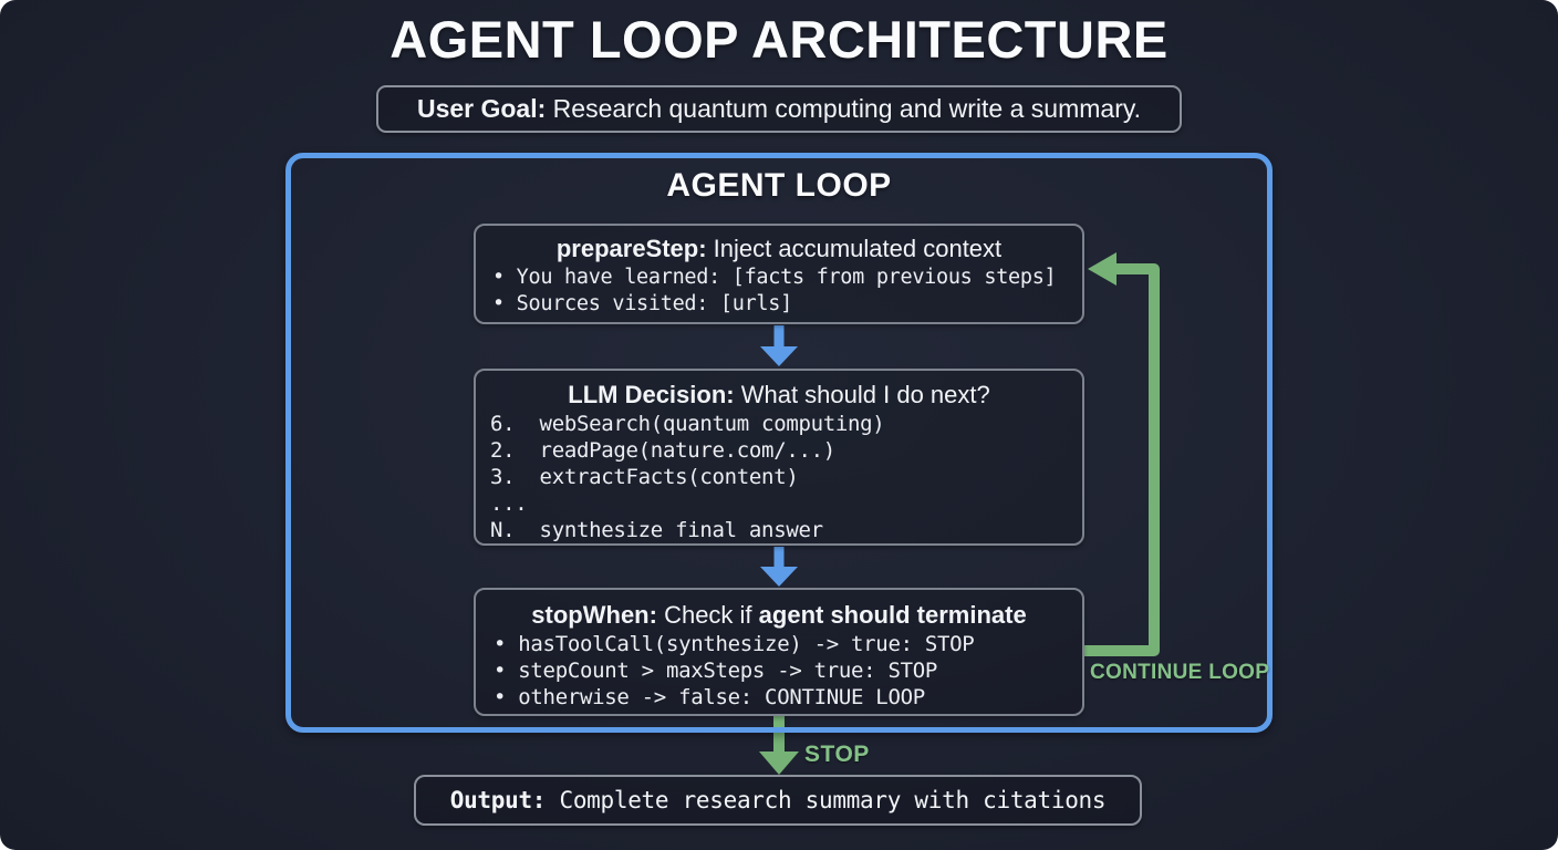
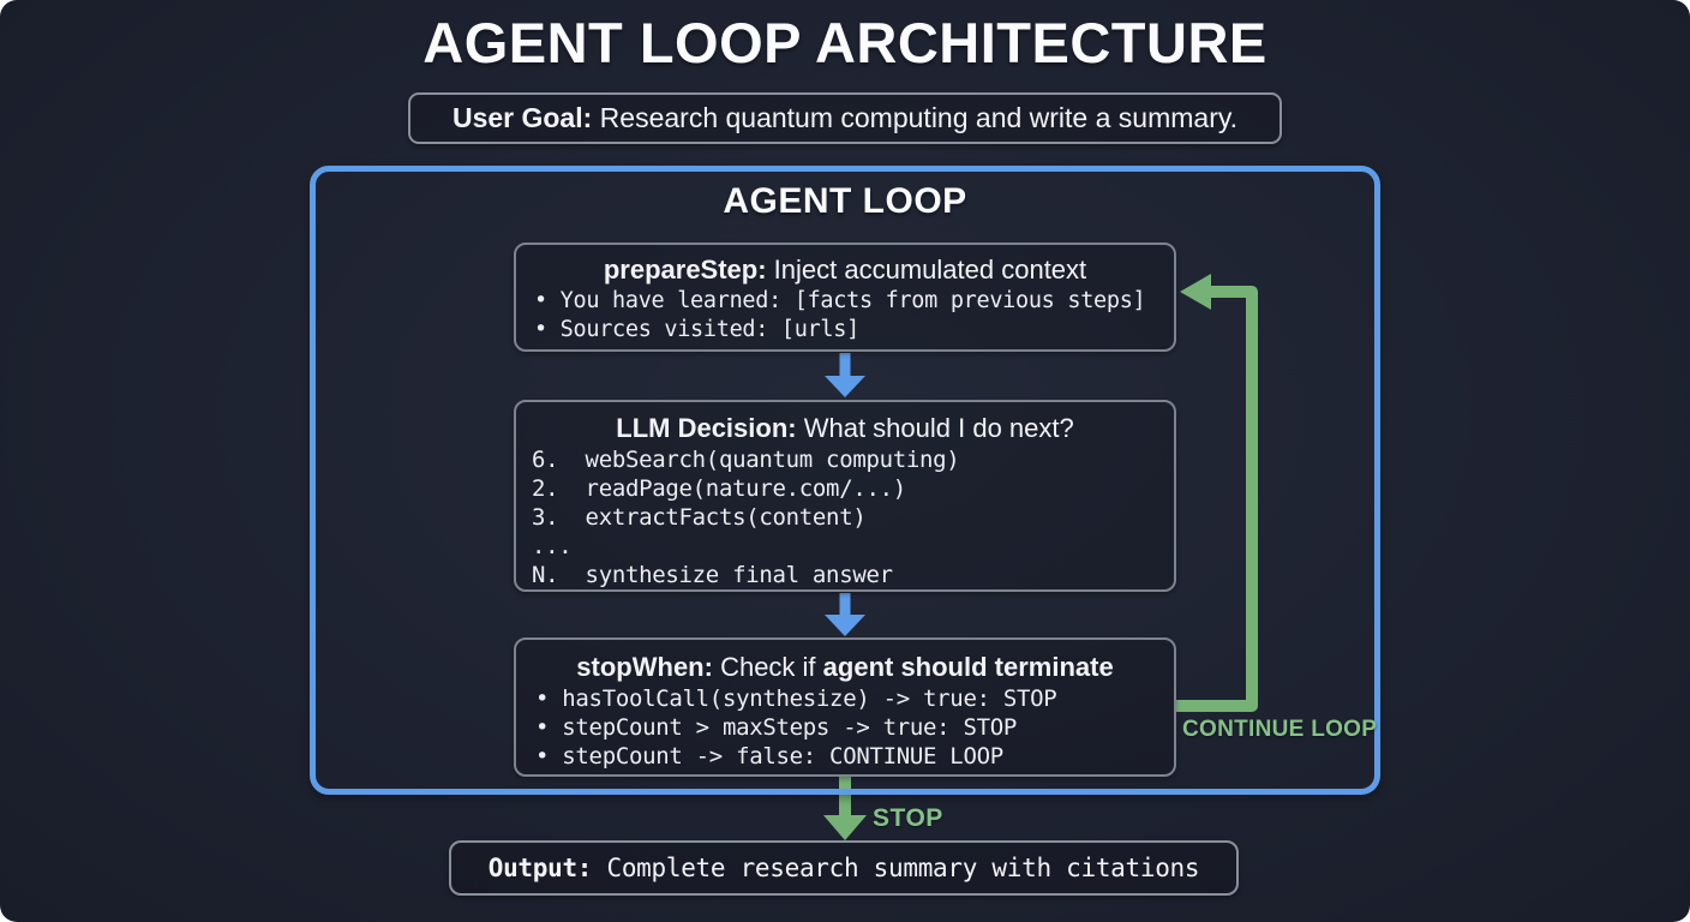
  AGENT LOOP ARCHITECTURE
  User Goal: Research quantum computing and write a summary.
  AGENT LOOP
  prepareStep: Inject accumulated context
  • You have learned: [facts from previous steps]
  • Sources visited: [urls]
  LLM Decision: What should I do next?
  6. webSearch(quantum computing)
  2. readPage(nature.com/...)
  3. extractFacts(content)
  ...
  N. synthesize final answer
  stopWhen: Check if agent should terminate
  • hasToolCall(synthesize) -> true: STOP
  • stepCount > maxSteps -> true: STOP
- • otherwise -> false: CONTINUE LOOP
+ • stepCount -> false: CONTINUE LOOP
  CONTINUE LOOP
  STOP
  Output: Complete research summary with citations
